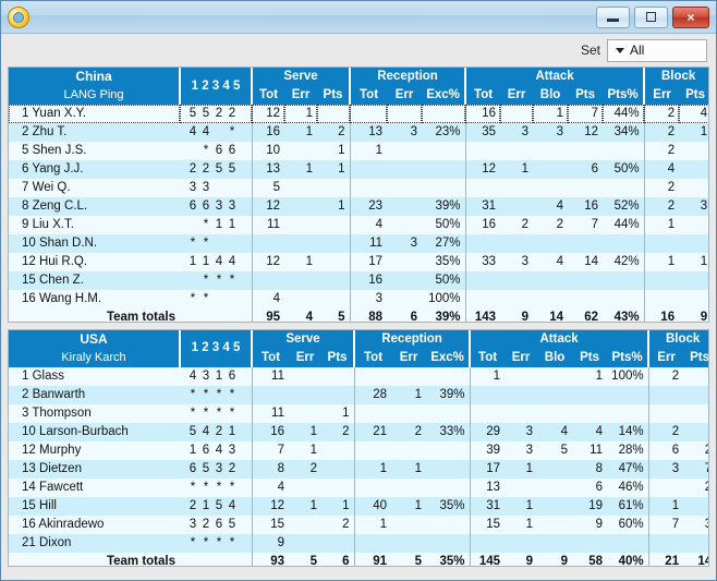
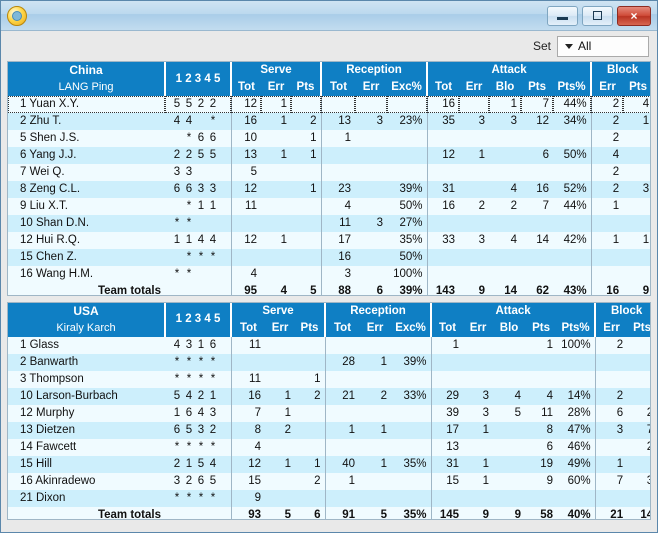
  ×
  Set
  All
  China	1 2 3 4 5	Serve	Reception	Attack	Block
  LANG Ping	Tot	Err	Pts	Tot	Err	Exc%	Tot	Err	Blo	Pts	Pts%	Err	Pts
  1 Yuan X.Y.	5 5 2 2	12	1					16		1	7	44%	2	4
  2 Zhu T.	4 4 *	16	1	2	13	3	23%	35	3	3	12	34%	2	1
  5 Shen J.S.	* 6 6	10		1	1								2
  6 Yang J.J.	2 2 5 5	13	1	1				12	1		6	50%	4
  7 Wei Q.	3 3	5											2
  8 Zeng C.L.	6 6 3 3	12		1	23		39%	31		4	16	52%	2	3
  9 Liu X.T.	* 1 1	11			4		50%	16	2	2	7	44%	1
  10 Shan D.N.	* *				11	3	27%
  12 Hui R.Q.	1 1 4 4	12	1		17		35%	33	3	4	14	42%	1	1
  15 Chen Z.	* * *				16		50%
  16 Wang H.M.	* *	4			3		100%
  Team totals		95	4	5	88	6	39%	143	9	14	62	43%	16	9
  USA	1 2 3 4 5	Serve	Reception	Attack	Block
  Kiraly Karch	Tot	Err	Pts	Tot	Err	Exc%	Tot	Err	Blo	Pts	Pts%	Err	Pts
  1 Glass	4 3 1 6	11						1			1	100%	2
  2 Banwarth	* * * *				28	1	39%
  3 Thompson	* * * *	11		1
  10 Larson-Burbach	5 4 2 1	16	1	2	21	2	33%	29	3	4	4	14%	2
  12 Murphy	1 6 4 3	7	1					39	3	5	11	28%	6	2
  13 Dietzen	6 5 3 2	8	2		1	1		17	1		8	47%	3	7
  14 Fawcett	* * * *	4						13			6	46%		2
- 15 Hill	2 1 5 4	12	1	1	40	1	35%	31	1		19	61%	1
+ 15 Hill	2 1 5 4	12	1	1	40	1	35%	31	1		19	49%	1
  16 Akinradewo	3 2 6 5	15		2	1			15	1		9	60%	7	3
  21 Dixon	* * * *	9
  Team totals		93	5	6	91	5	35%	145	9	9	58	40%	21	14
